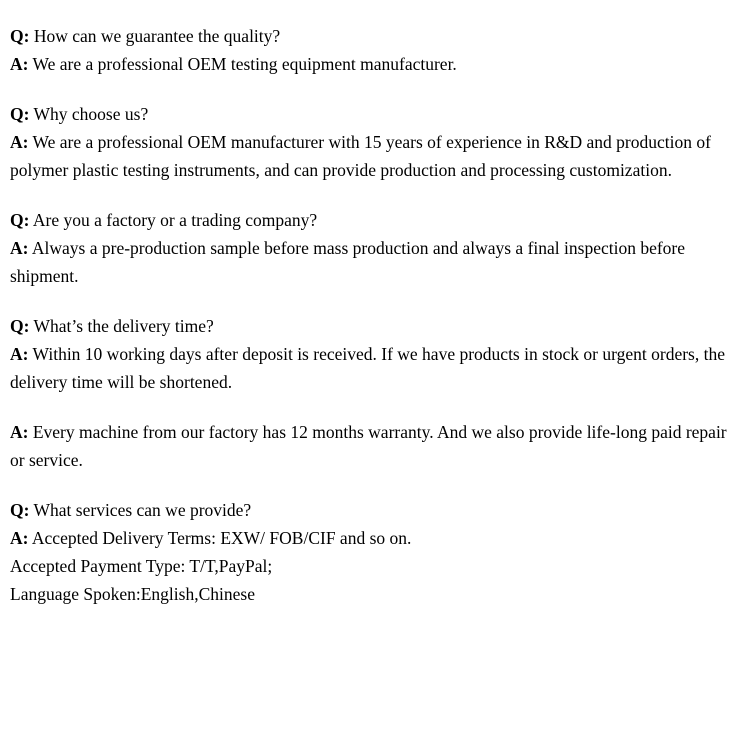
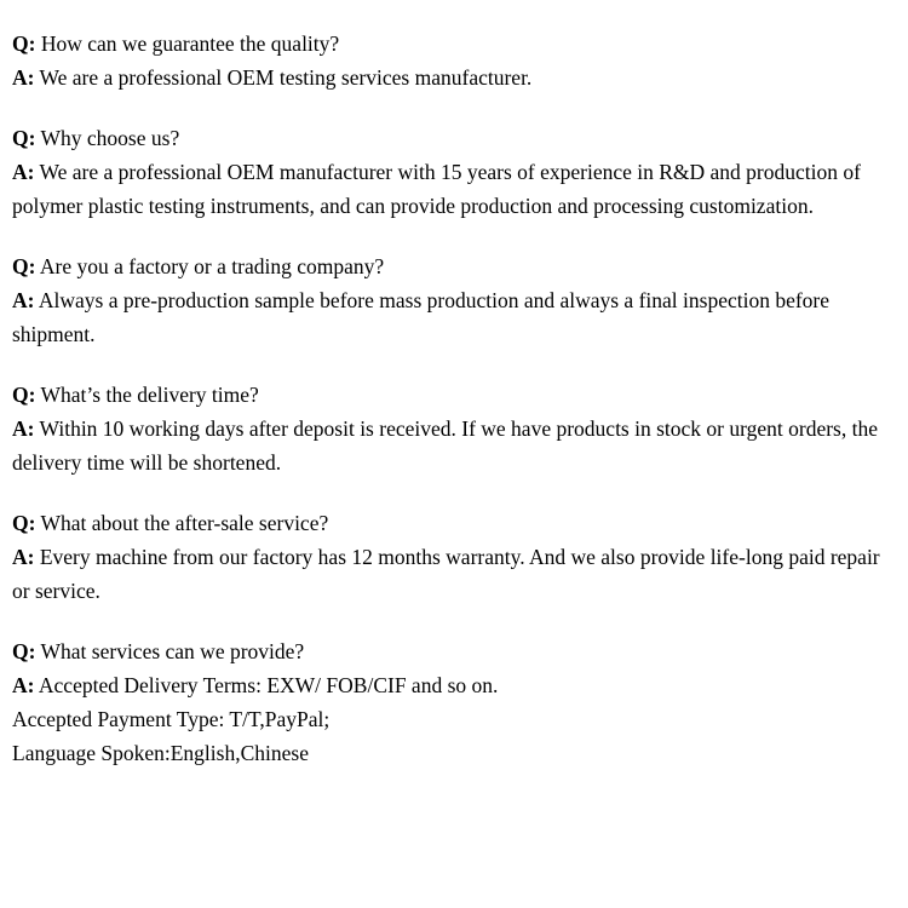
  Q: How can we guarantee the quality?
- A: We are a professional OEM testing equipment manufacturer.
+ A: We are a professional OEM testing services manufacturer.
  Q: Why choose us?
  A: We are a professional OEM manufacturer with 15 years of experience in R&D and production of polymer plastic testing instruments, and can provide production and processing customization.
  Q: Are you a factory or a trading company?
  A: Always a pre-production sample before mass production and always a final inspection before shipment.
  Q: What’s the delivery time?
  A: Within 10 working days after deposit is received. If we have products in stock or urgent orders, the delivery time will be shortened.
+ Q: What about the after-sale service?
  A: Every machine from our factory has 12 months warranty. And we also provide life-long paid repair or service.
  Q: What services can we provide?
  A: Accepted Delivery Terms: EXW/ FOB/CIF and so on.
  Accepted Payment Type: T/T,PayPal;
  Language Spoken:English,Chinese
